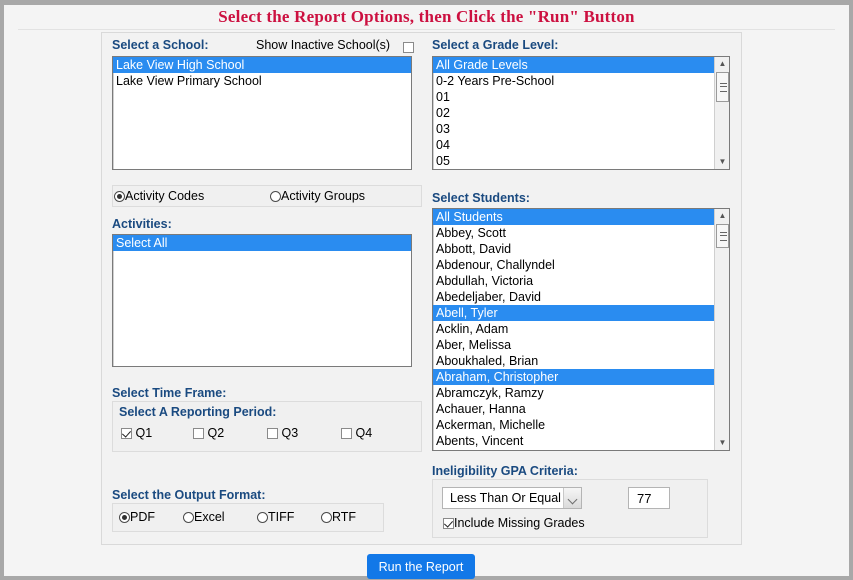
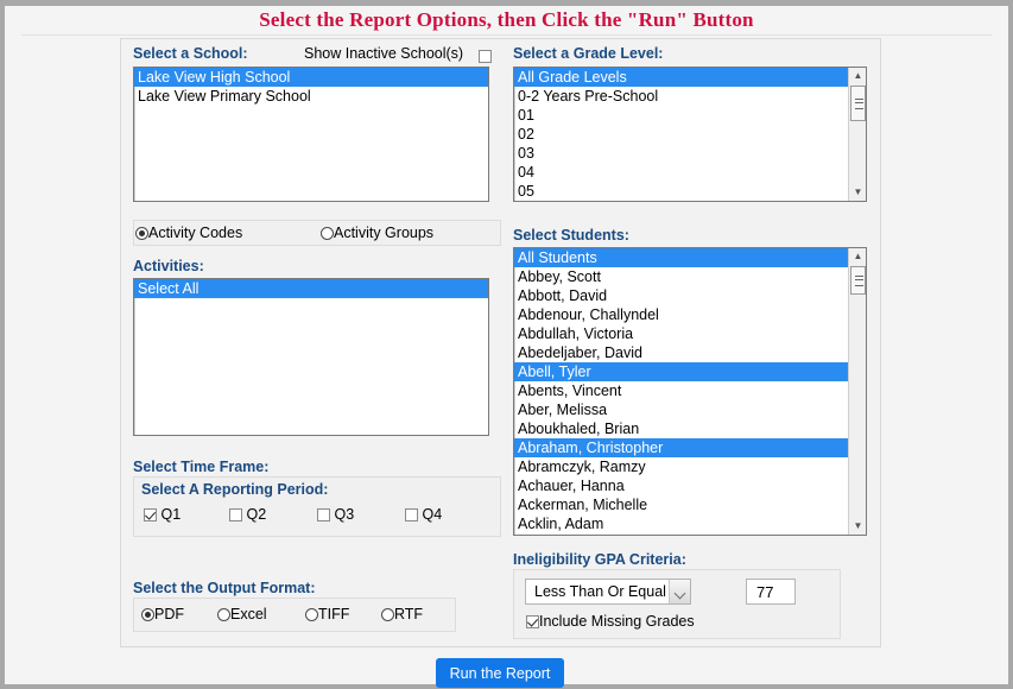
  Select the Report Options, then Click the "Run" Button
  Select a School:
  Show Inactive School(s)
  Lake View High School
  Lake View Primary School
  Select a Grade Level:
  All Grade Levels
  0-2 Years Pre-School
  01
  02
  03
  04
  05
  ▲
  ▼
  Activity Codes
  Activity Groups
  Activities:
  Select All
  Select Students:
  All Students
  Abbey, Scott
  Abbott, David
  Abdenour, Challyndel
  Abdullah, Victoria
  Abedeljaber, David
  Abell, Tyler
- Acklin, Adam
+ Abents, Vincent
  Aber, Melissa
  Aboukhaled, Brian
  Abraham, Christopher
  Abramczyk, Ramzy
  Achauer, Hanna
  Ackerman, Michelle
- Abents, Vincent
+ Acklin, Adam
  ▲
  ▼
  Select Time Frame:
  Select A Reporting Period:
  Q1
  Q2
  Q3
  Q4
  Select the Output Format:
  PDF
  Excel
  TIFF
  RTF
  Ineligibility GPA Criteria:
  Less Than Or Equal
  77
  Include Missing Grades
  Run the Report
